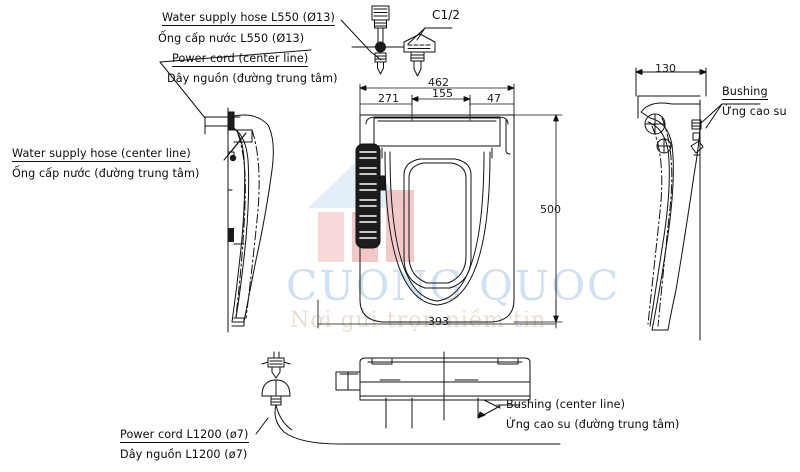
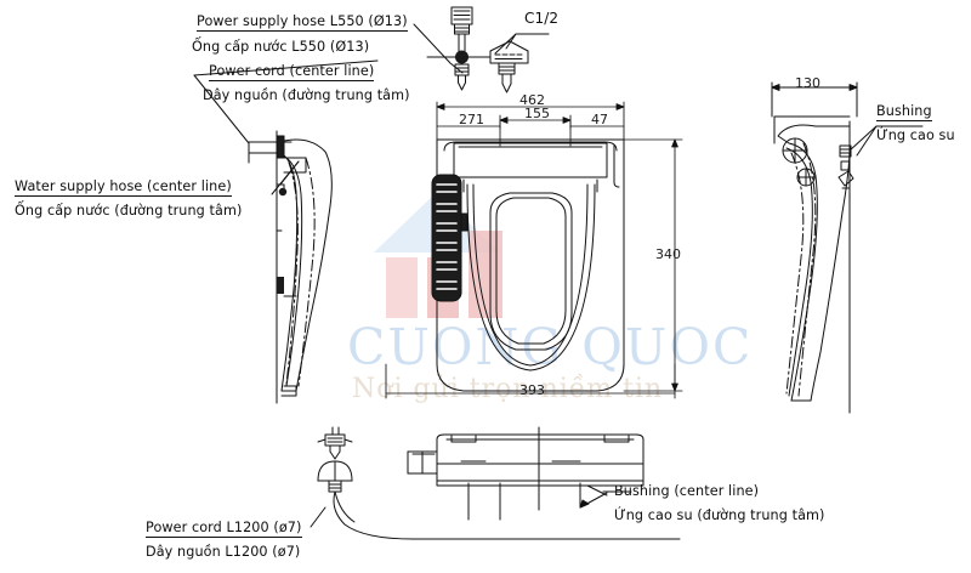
  CUONG QUOC
  Nơi gử trọn niềm tin
- Water supply hose L550 (Ø13)
+ Power supply hose L550 (Ø13)
  Ống cấp nước L550 (Ø13)
  Power cord (center line)
  Dây nguồn (đường trung tâm)
  Water supply hose (center line)
  Ống cấp nước (đường trung tâm)
  C1/2
  Bushing
  Ứng cao su
  Bushing (center line)
  Ứng cao su (đường trung tâm)
  Power cord L1200 (ø7)
  Dây nguồn L1200 (ø7)
  462
  271
  155
  47
- 500
+ 340
  393
  130
